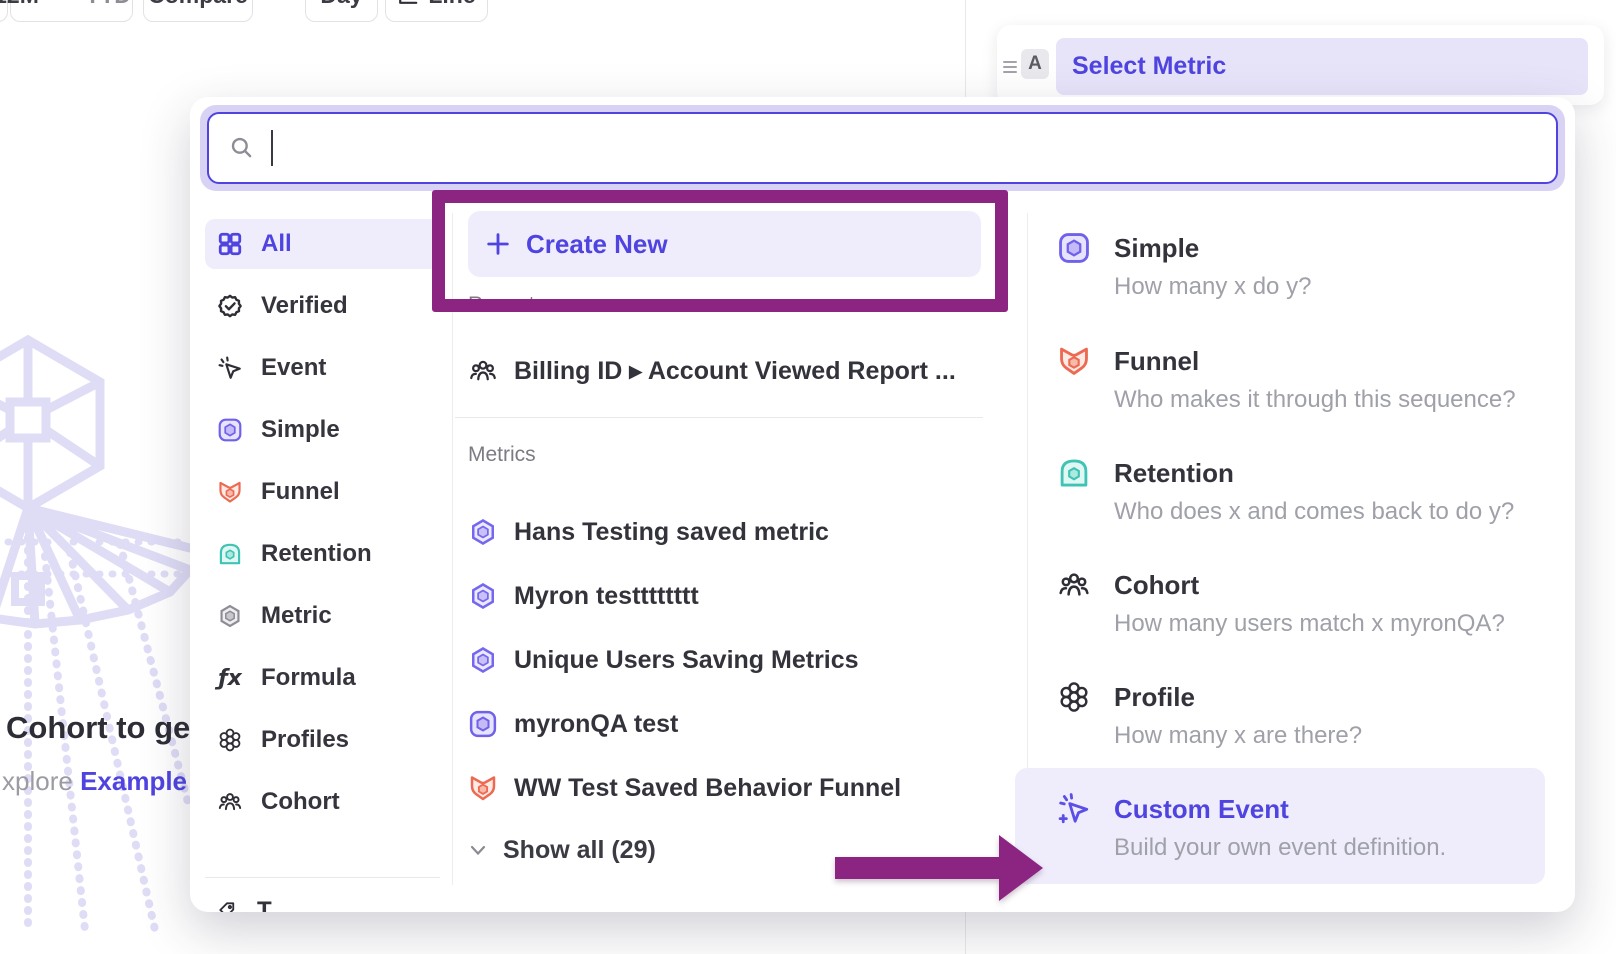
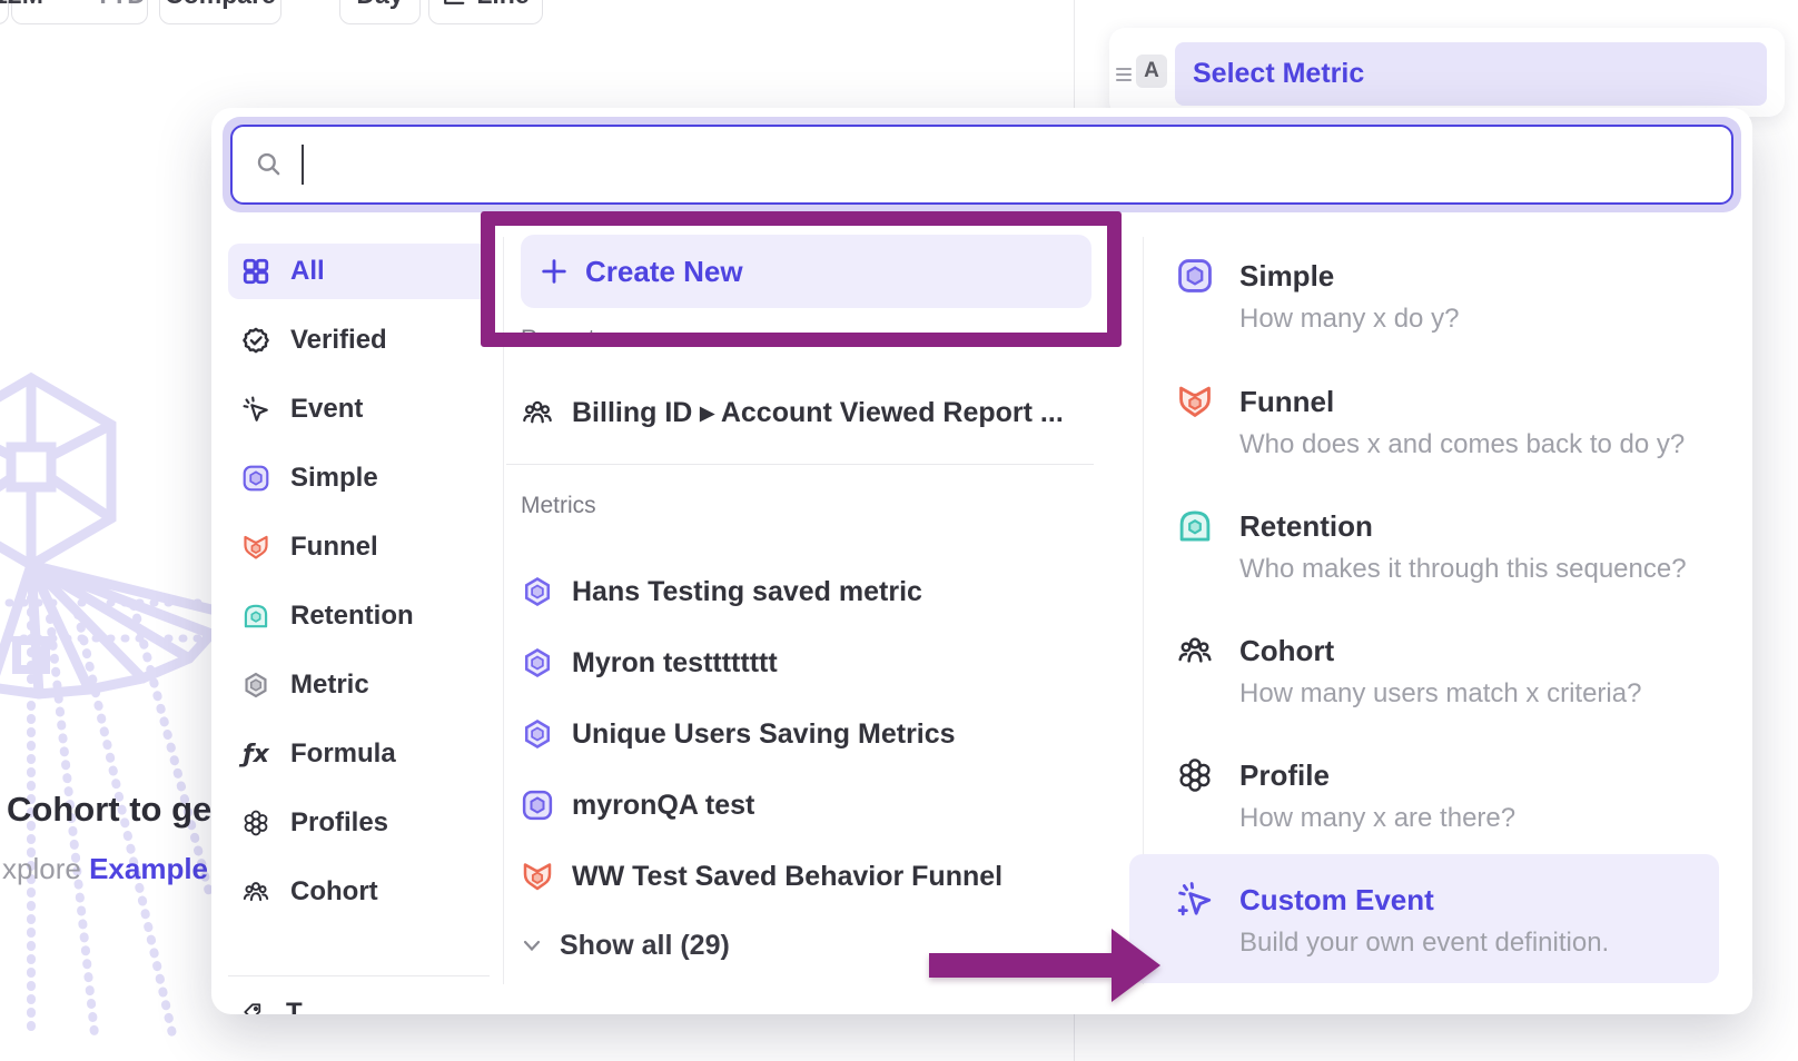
  Cohort to ge
  xplore Example
  A
  Select Metric
  All
  Verified
  Event
  Simple
  Funnel
  Retention
  Metric
  ƒx
  Formula
  Profiles
  Cohort
  T
  Create New
  Recents
  Billing ID ▸ Account Viewed Report ...
  Metrics
  Hans Testing saved metric
  Myron testttttttt
  Unique Users Saving Metrics
  myronQA test
  WW Test Saved Behavior Funnel
  Show all (29)
  Simple
  How many x do y?
  Funnel
- Who makes it through this sequence?
+ Who does x and comes back to do y?
  Retention
- Who does x and comes back to do y?
+ Who makes it through this sequence?
  Cohort
- How many users match x myronQA?
+ How many users match x criteria?
  Profile
  How many x are there?
  Custom Event
  Build your own event definition.
